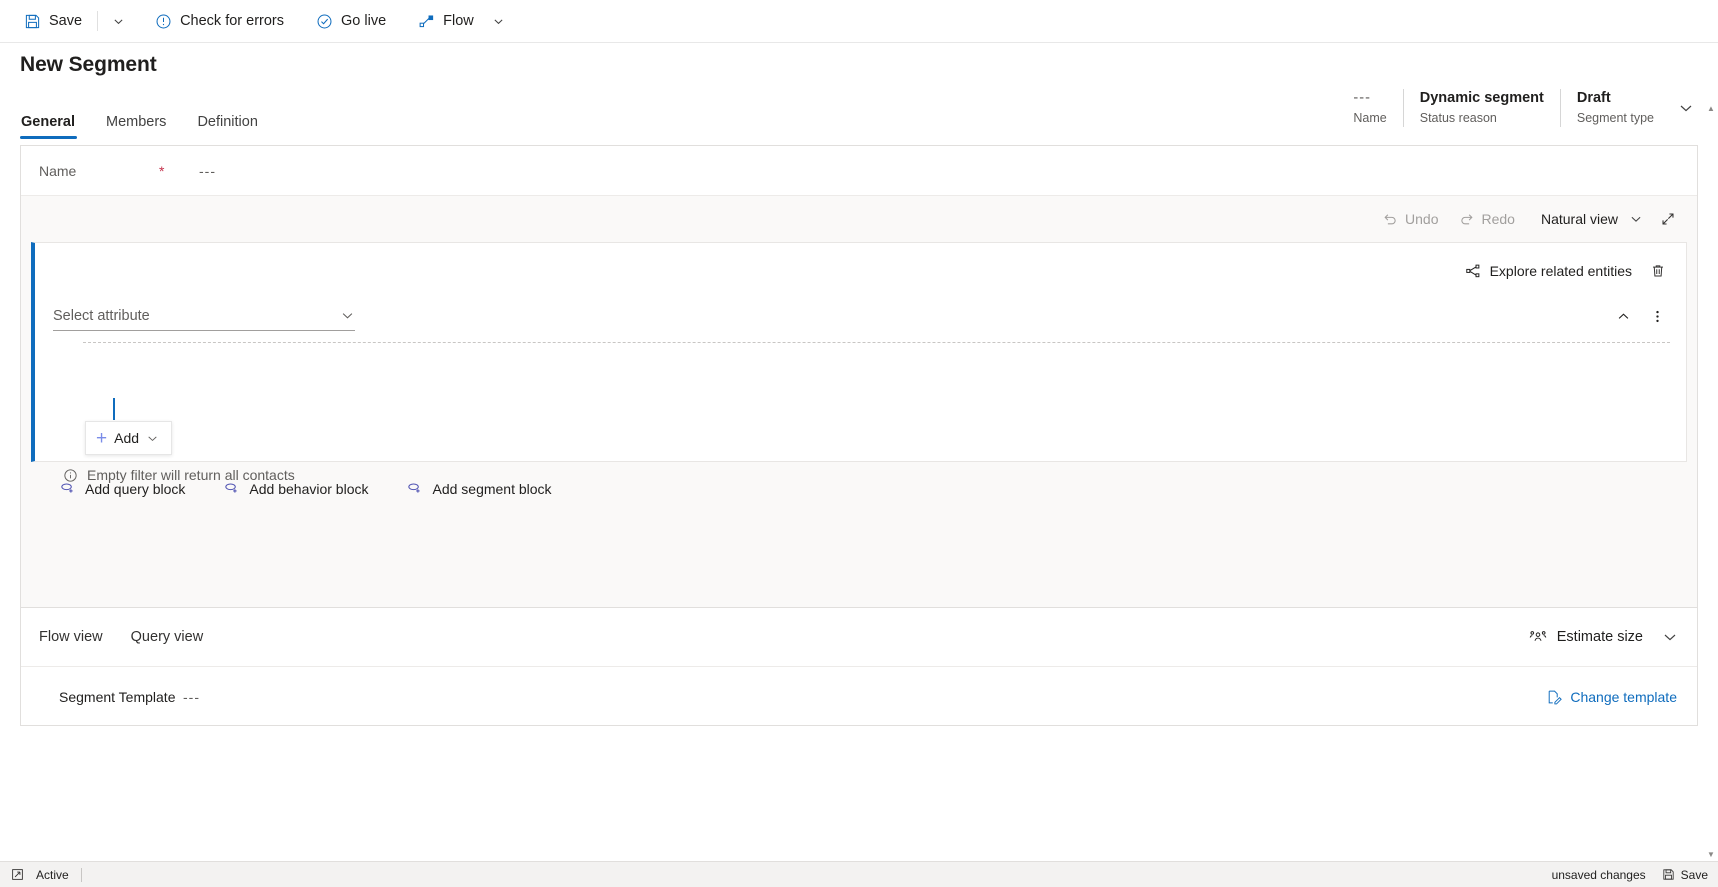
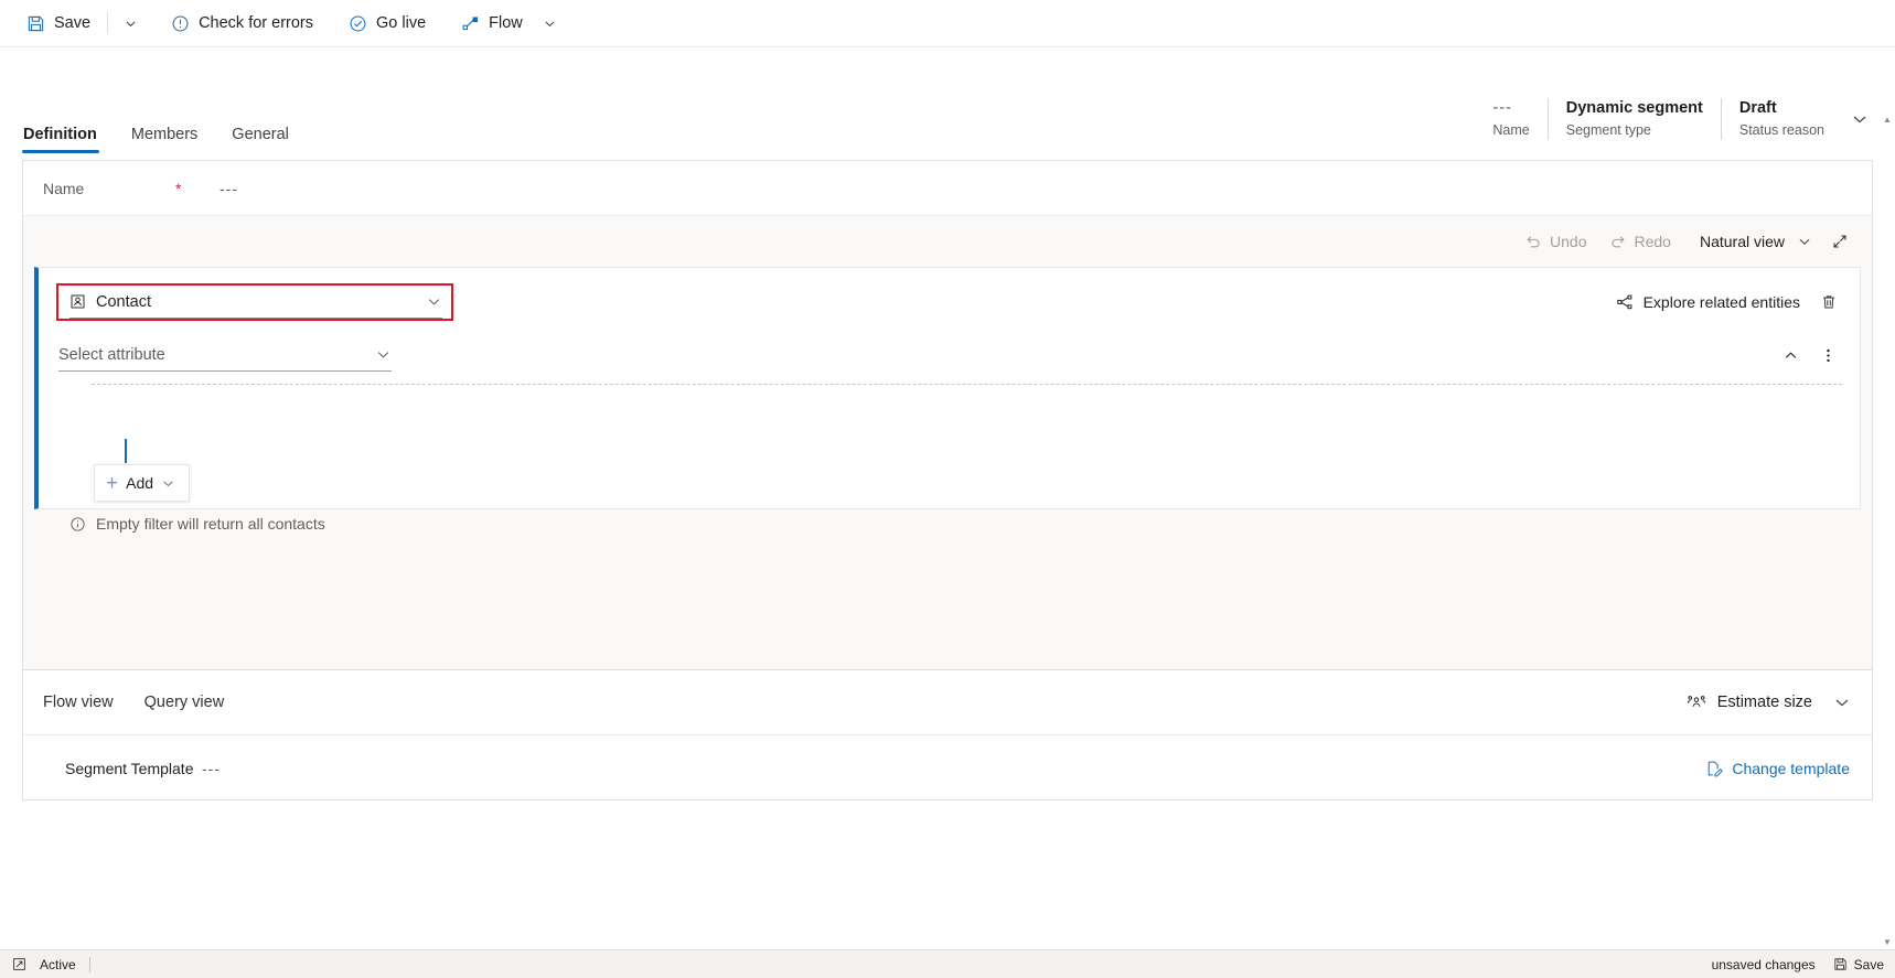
  Save
  Check for errors
  Go live
  Flow
- New Segment
  ---
  Name
  Dynamic segment
- Status reason
+ Segment type
  Draft
- Segment type
+ Status reason
- General
+ Definition
  Members
- Definition
+ General
  Name
  *
  ---
  Undo
  Redo
  Natural view
+ Contact
  Explore related entities
  Select attribute
  +
  Add
  Empty filter will return all contacts
- Add query block
- Add behavior block
- Add segment block
  Flow view
  Query view
  Estimate size
  Segment Template
  ---
  Change template
  ▲
  ▼
  Active
  unsaved changes
  Save
